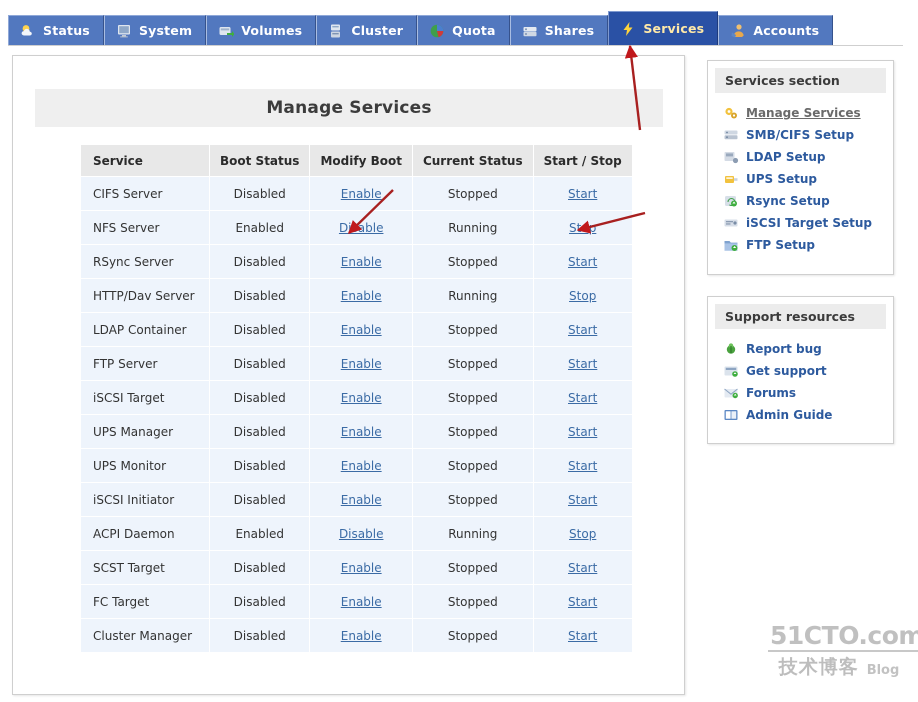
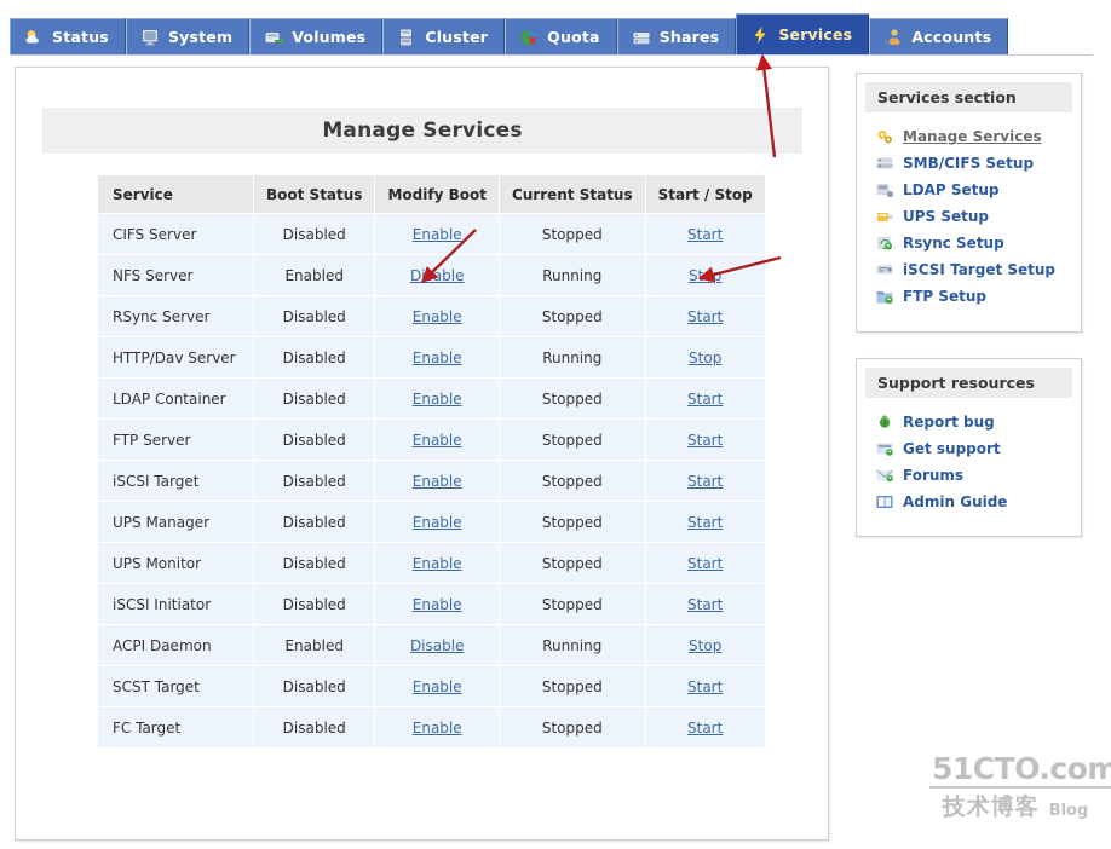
  Status
  System
  Volumes
  Cluster
  Quota
  Shares
  Services
  Accounts
  Manage Services
  Service	Boot Status	Modify Boot	Current Status	Start / Stop
  CIFS Server	Disabled	Enable	Stopped	Start
  NFS Server	Enabled	Diable	Running	St
  RSync Server	Disabled	Enable	Stopped	Start
  HTTP/Dav Server	Disabled	Enable	Running	Stop
  LDAP Container	Disabled	Enable	Stopped	Start
  FTP Server	Disabled	Enable	Stopped	Start
  iSCSI Target	Disabled	Enable	Stopped	Start
  UPS Manager	Disabled	Enable	Stopped	Start
  UPS Monitor	Disabled	Enable	Stopped	Start
  iSCSI Initiator	Disabled	Enable	Stopped	Start
  ACPI Daemon	Enabled	Disable	Running	Stop
  SCST Target	Disabled	Enable	Stopped	Start
  FC Target	Disabled	Enable	Stopped	Start
- Cluster Manager	Disabled	Enable	Stopped	Start
  Services section
  Manage Services
  SMB/CIFS Setup
  LDAP Setup
  UPS Setup
  Rsync Setup
  iSCSI Target Setup
  FTP Setup
  Support resources
  Report bug
  Get support
  Forums
  Admin Guide
  51CTO.com
  技术博客
  Blog
